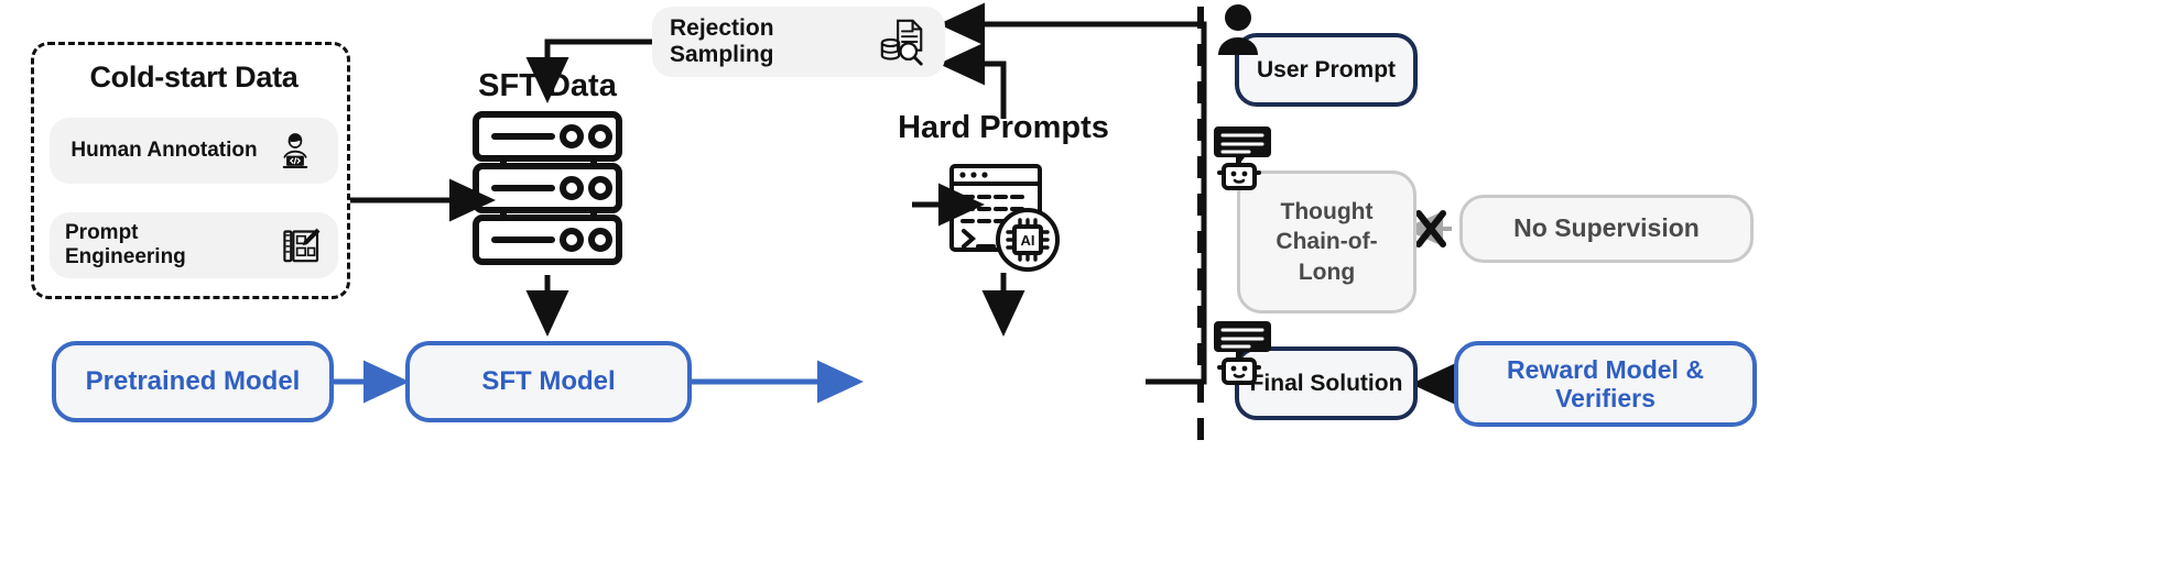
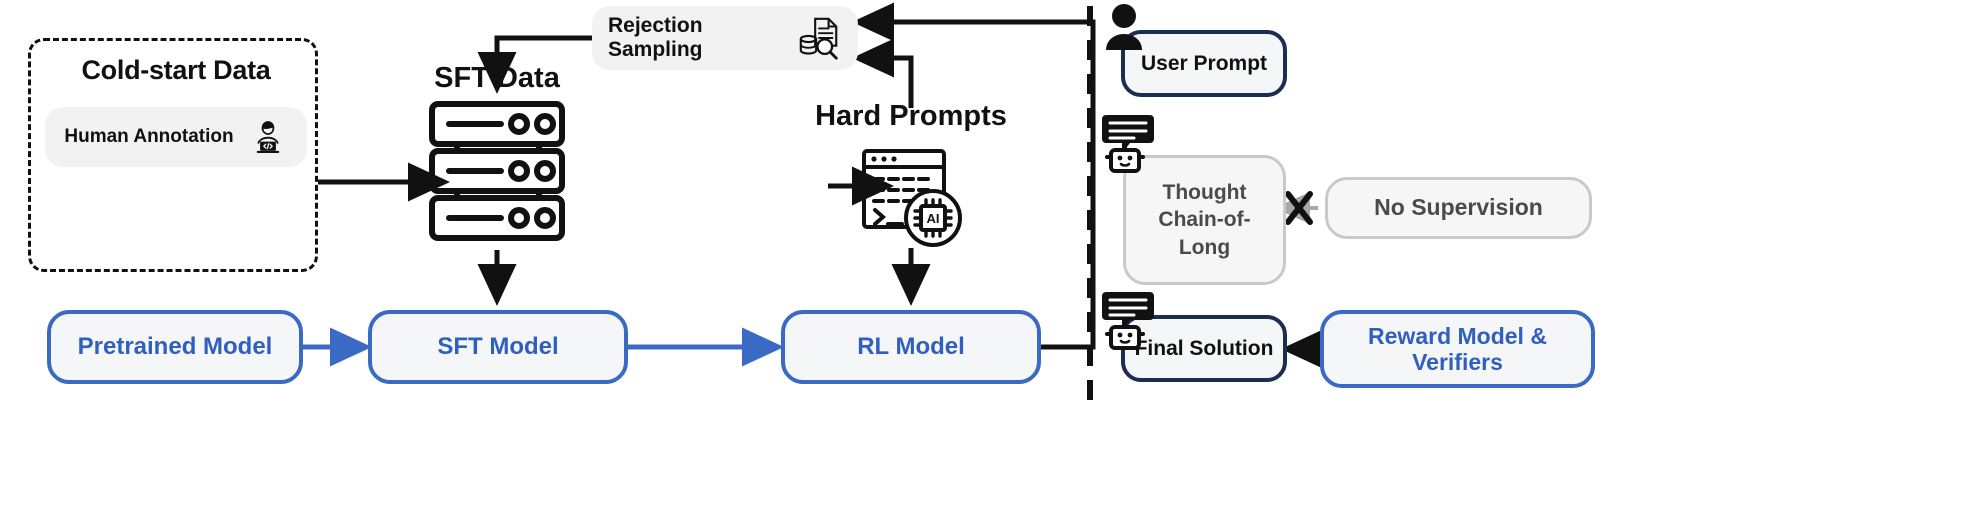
  Cold-start Data
  Human Annotation
- Prompt Engineering
  SFT Data
  Rejection Sampling
  Hard Prompts
  AI
  Pretrained Model
  SFT Model
+ RL Model
  User Prompt
  Thought
  Chain-of-
  Long
  No Supervision
  Final Solution
  Reward Model &
  Verifiers
